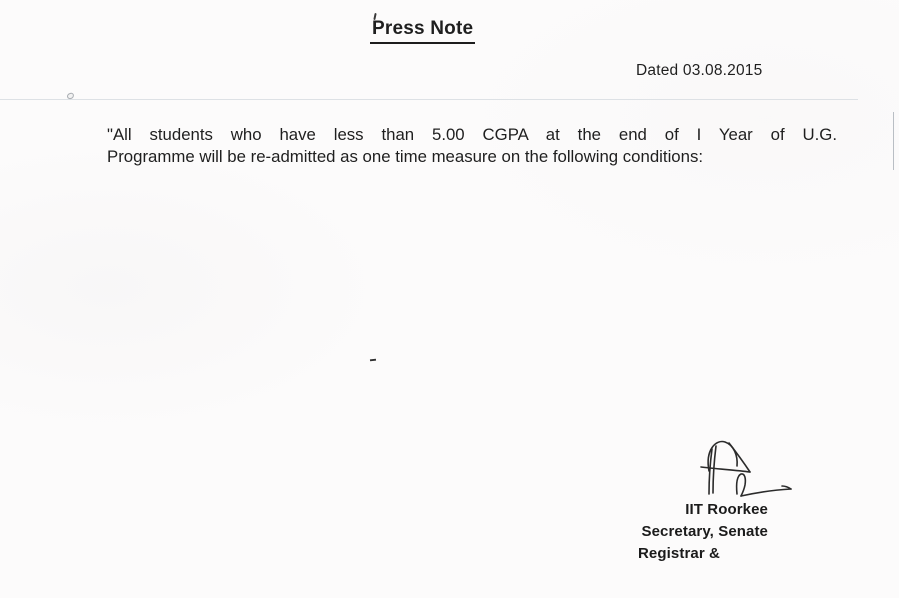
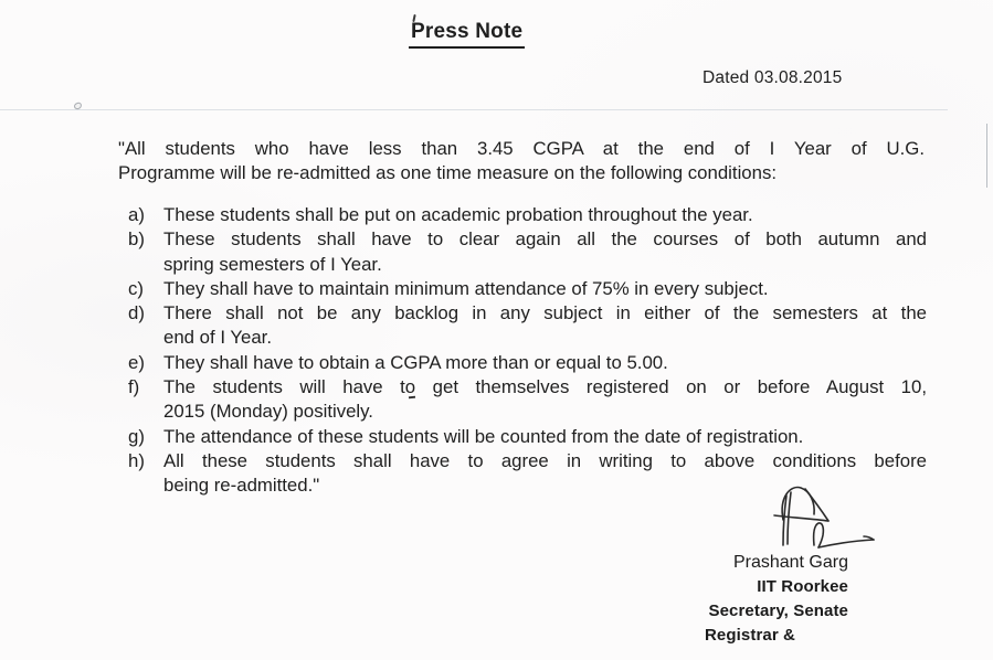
  Press Note
  Dated 03.08.2015
- "All students who have less than 5.00 CGPA at the end of I Year of U.G.
+ "All students who have less than 3.45 CGPA at the end of I Year of U.G.
  Programme will be re-admitted as one time measure on the following conditions:
+ a)
+ These students shall be put on academic probation throughout the year.
+ b)
+ These students shall have to clear again all the courses of both autumn and
+ spring semesters of I Year.
+ c)
+ They shall have to maintain minimum attendance of 75% in every subject.
+ d)
+ There shall not be any backlog in any subject in either of the semesters at the
+ end of I Year.
+ e)
+ They shall have to obtain a CGPA more than or equal to 5.00.
+ f)
+ The students will have to get themselves registered on or before August 10,
+ 2015 (Monday) positively.
+ g)
+ The attendance of these students will be counted from the date of registration.
+ h)
+ All these students shall have to agree in writing to above conditions before
+ being re-admitted."
+ Prashant Garg
  IIT Roorkee
  Secretary, Senate
  Registrar &
